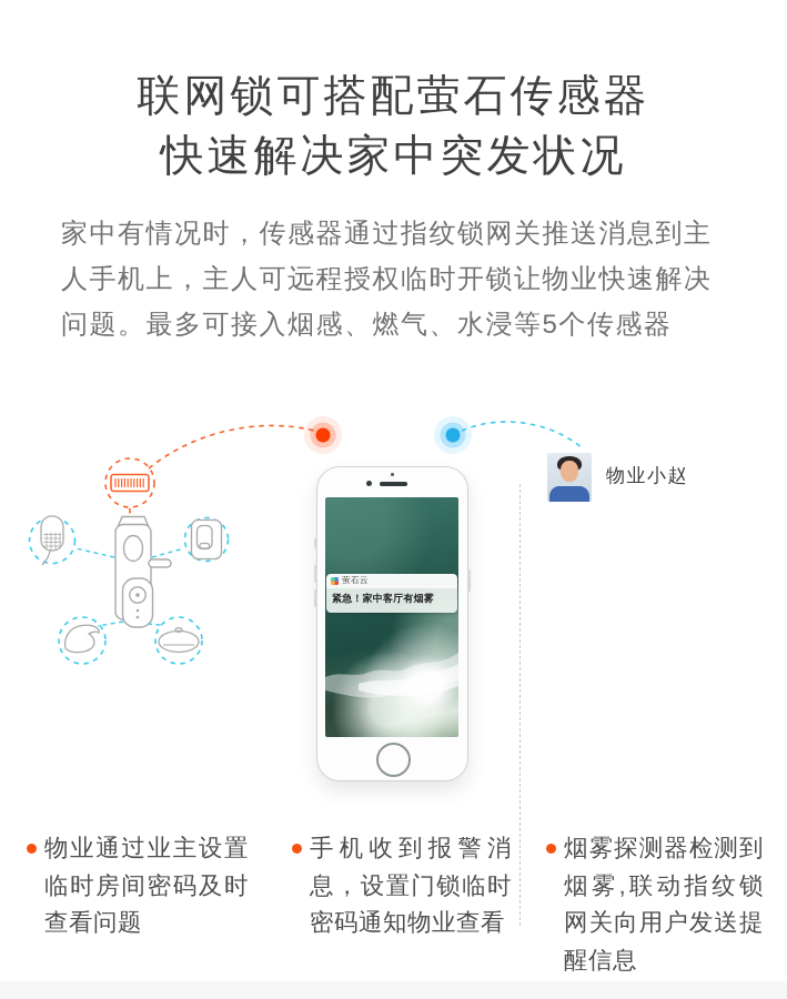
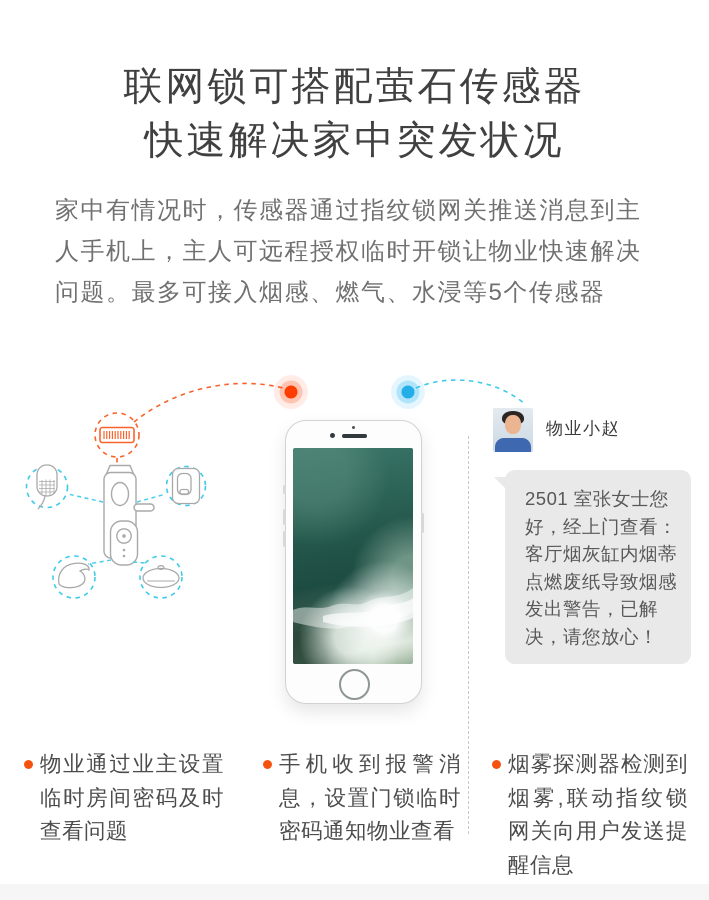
  联网锁可搭配萤石传感器
  快速解决家中突发状况
  家中有情况时，传感器通过指纹锁网关推送消息到主人手机上，主人可远程授权临时开锁让物业快速解决问题。最多可接入烟感、燃气、水浸等5个传感器
- 萤石云
- 紧急！家中客厅有烟雾
  物业小赵
+ 2501 室张女士您好，经上门查看：客厅烟灰缸内烟蒂点燃废纸导致烟感发出警告，已解决，请您放心！
  物业通过业主设置临时房间密码及时查看问题
  手机收到报警消息，设置门锁临时密码通知物业查看
  烟雾探测器检测到烟雾,联动指纹锁网关向用户发送提醒信息
